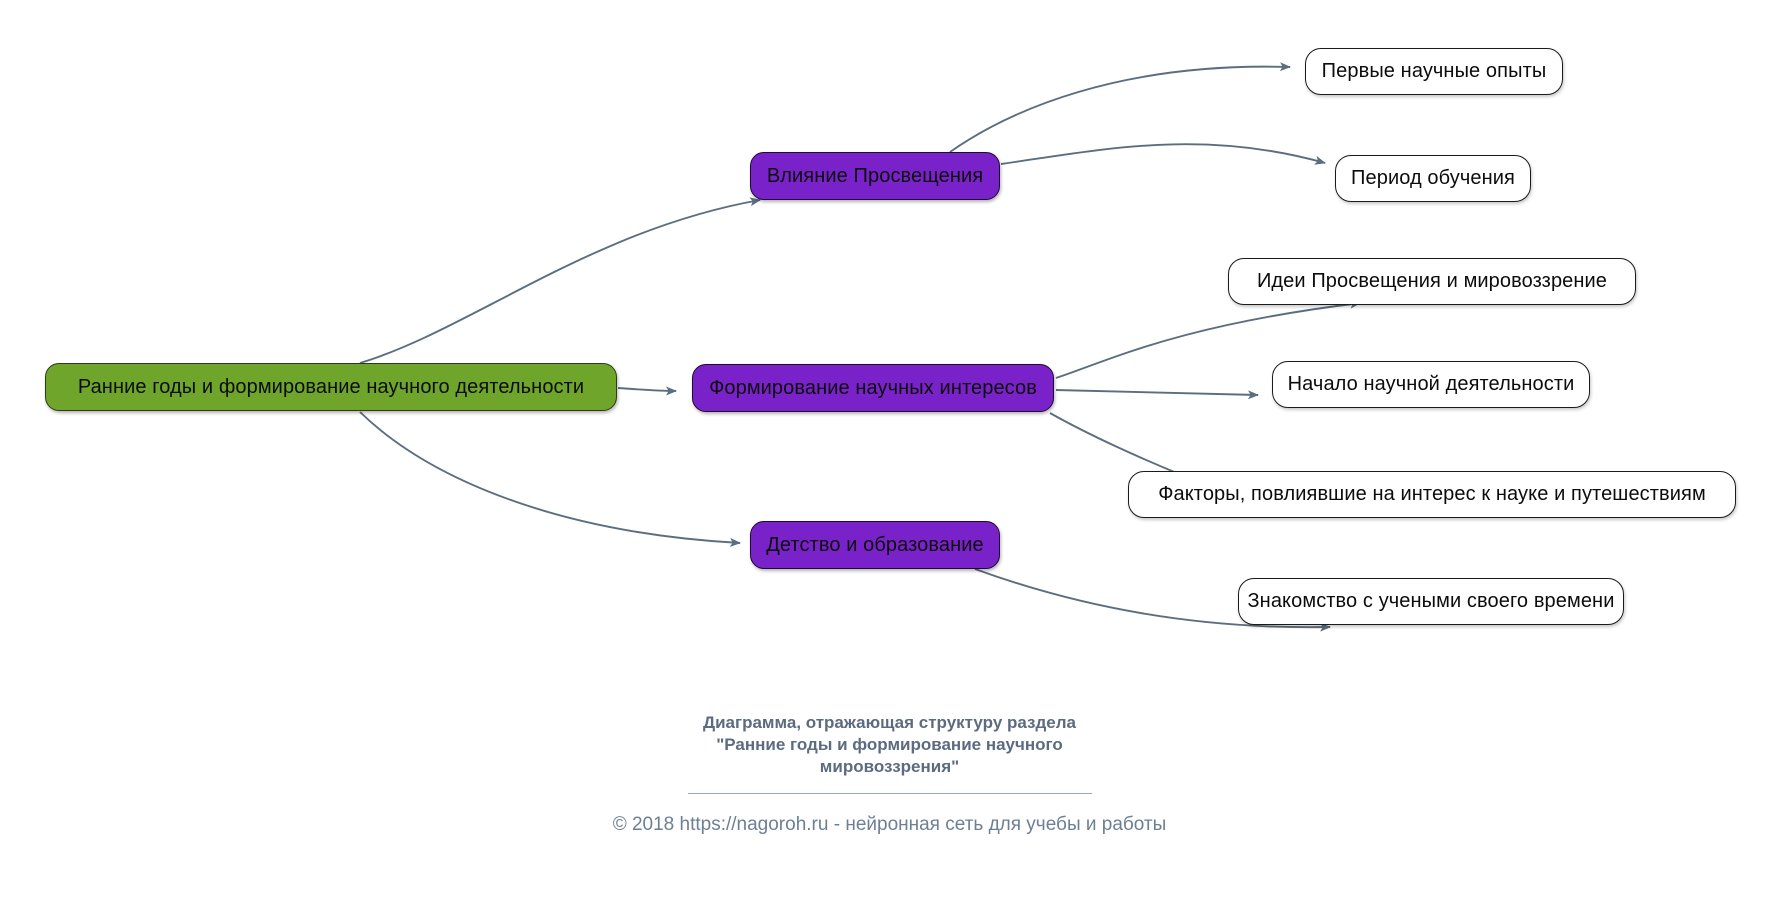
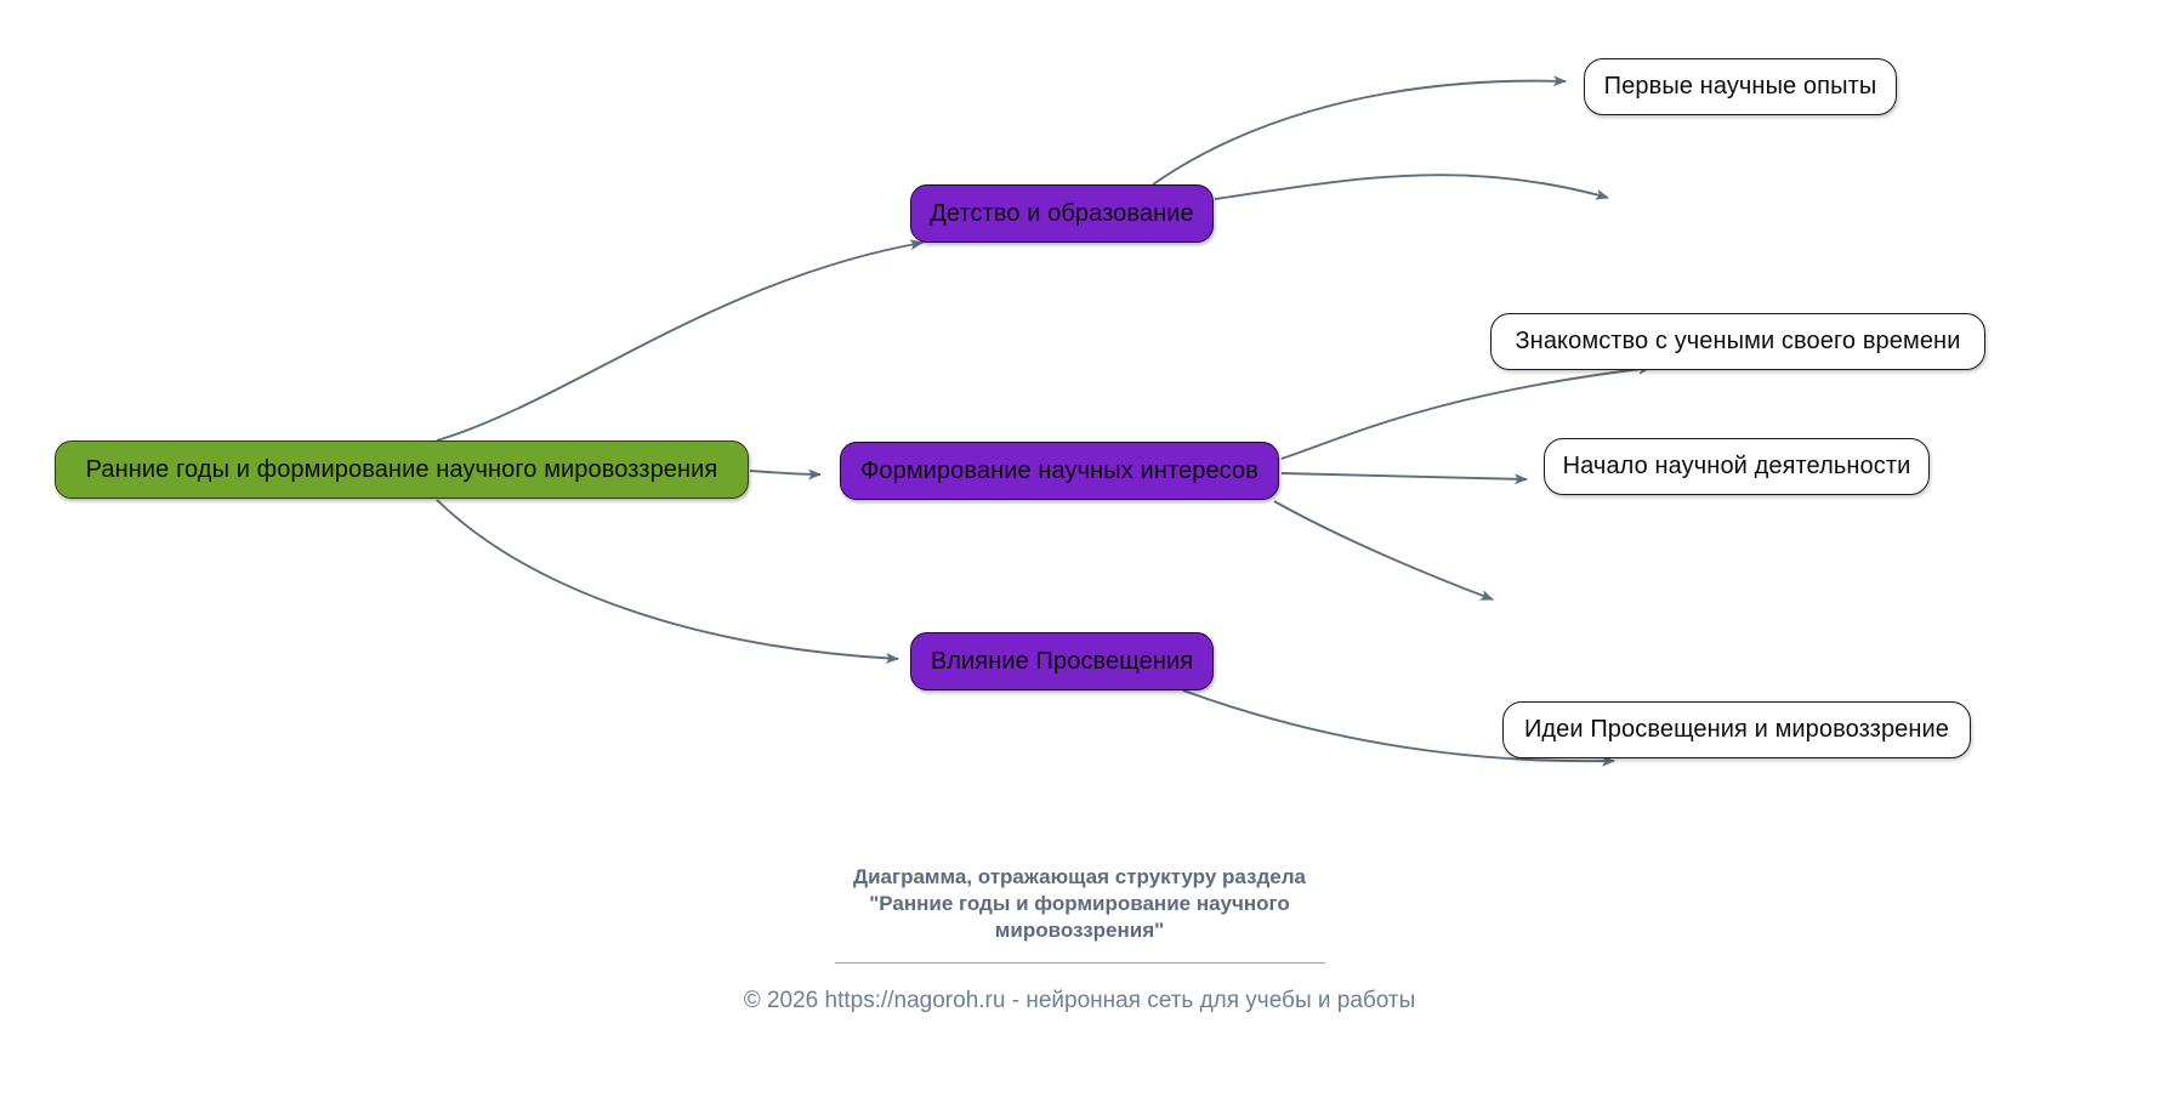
- Ранние годы и формирование научного деятельности
+ Ранние годы и формирование научного мировоззрения
- Влияние Просвещения
+ Детство и образование
  Первые научные опыты
- Период обучения
  Формирование научных интересов
- Идеи Просвещения и мировоззрение
+ Знакомство с учеными своего времени
  Начало научной деятельности
- Факторы, повлиявшие на интерес к науке и путешествиям
- Детство и образование
+ Влияние Просвещения
- Знакомство с учеными своего времени
+ Идеи Просвещения и мировоззрение
  Диаграмма, отражающая структуру раздела
  "Ранние годы и формирование научного
  мировоззрения"
- © 2018 https://nagoroh.ru - нейронная сеть для учебы и работы
+ © 2026 https://nagoroh.ru - нейронная сеть для учебы и работы
